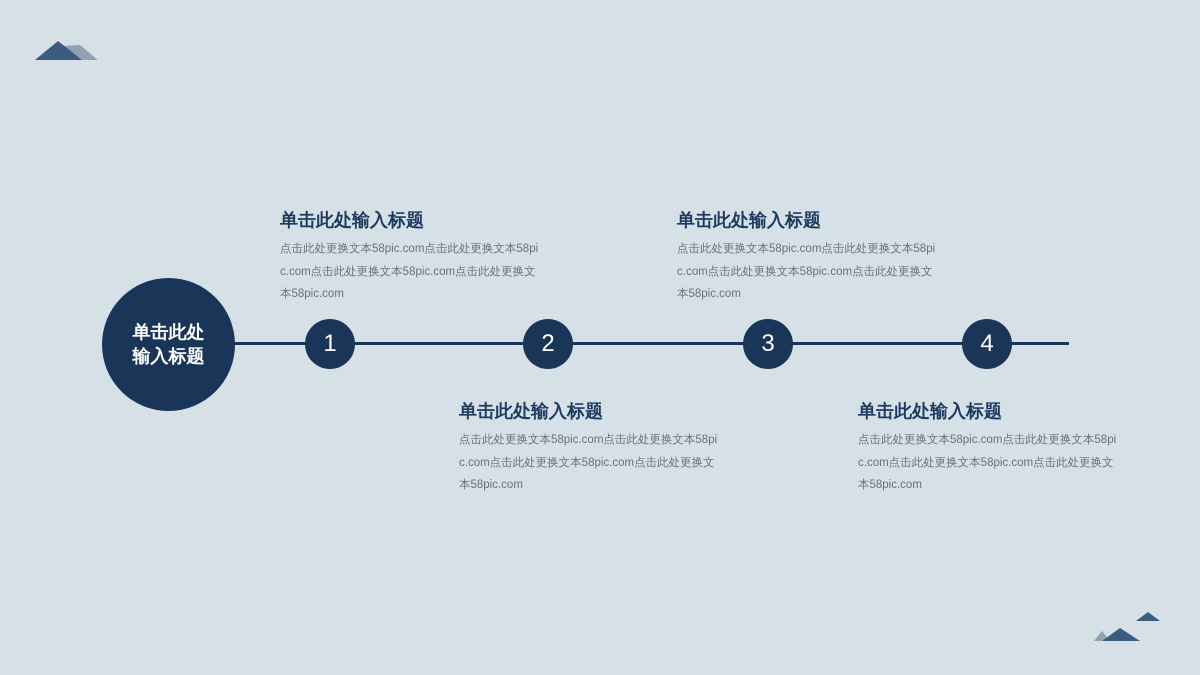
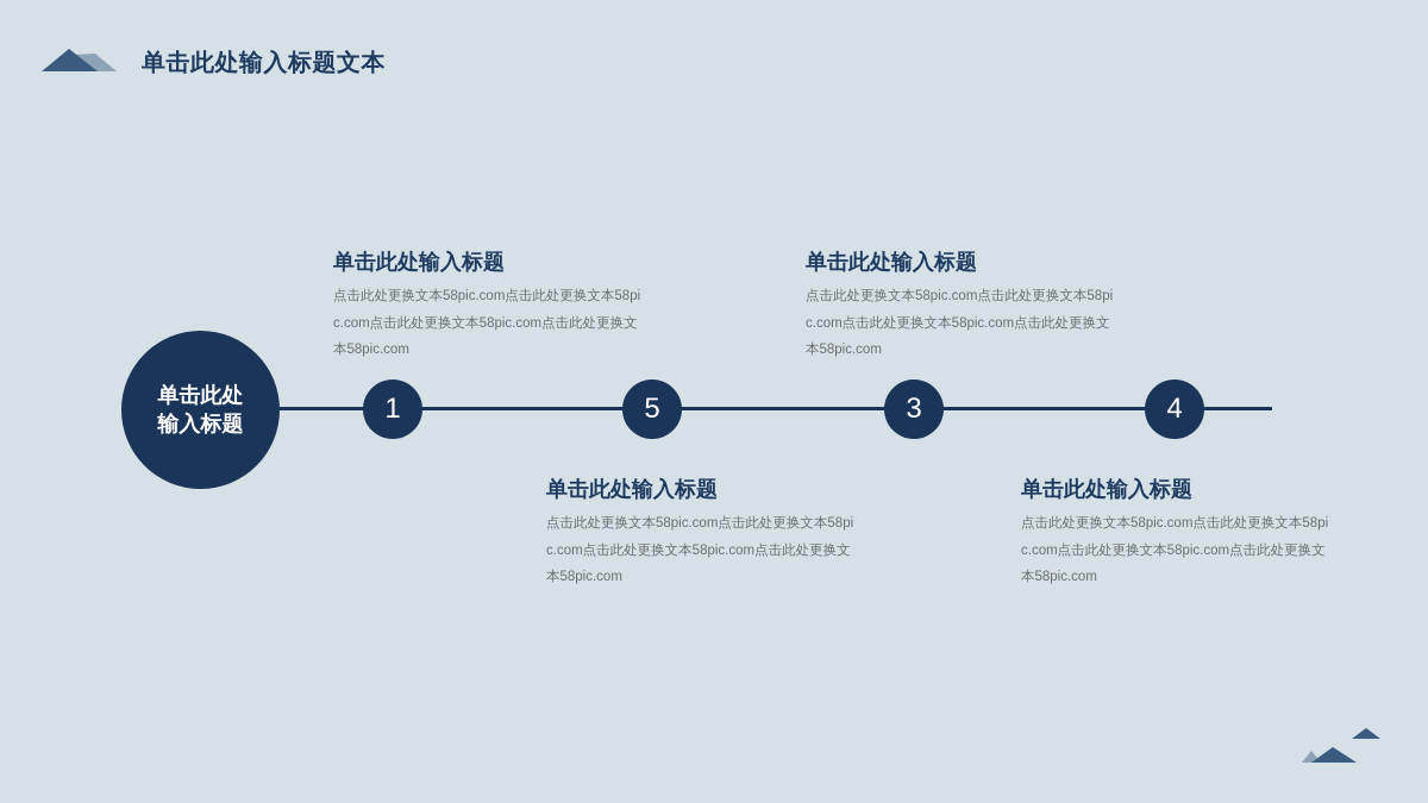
+ 单击此处输入标题文本
  单击此处输入标题
  1
- 2
+ 5
  3
  4
  单击此处输入标题
  点击此处更换文本58pic.com点击此处更换文本58pic.com点击此处更换文本58pic.com点击此处更换文本58pic.com
  单击此处输入标题
  点击此处更换文本58pic.com点击此处更换文本58pic.com点击此处更换文本58pic.com点击此处更换文本58pic.com
  单击此处输入标题
  点击此处更换文本58pic.com点击此处更换文本58pic.com点击此处更换文本58pic.com点击此处更换文本58pic.com
  单击此处输入标题
  点击此处更换文本58pic.com点击此处更换文本58pic.com点击此处更换文本58pic.com点击此处更换文本58pic.com
